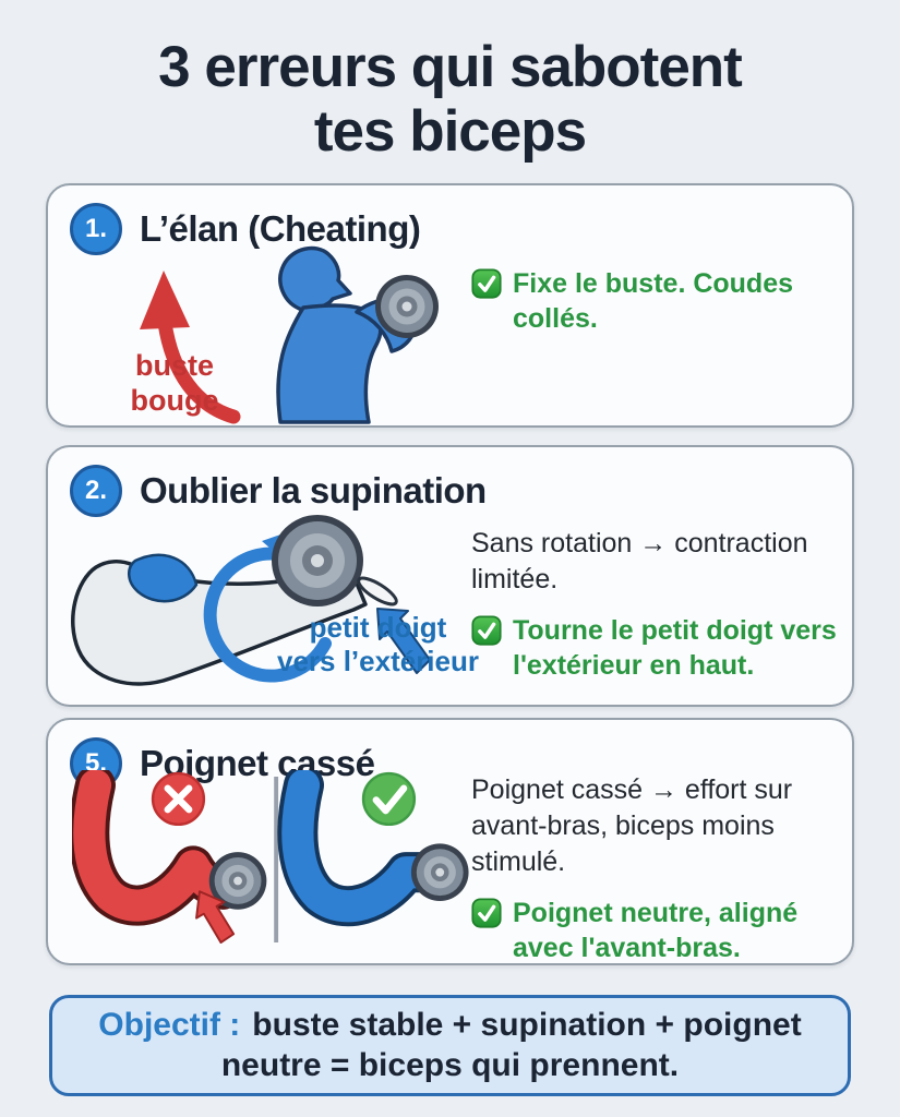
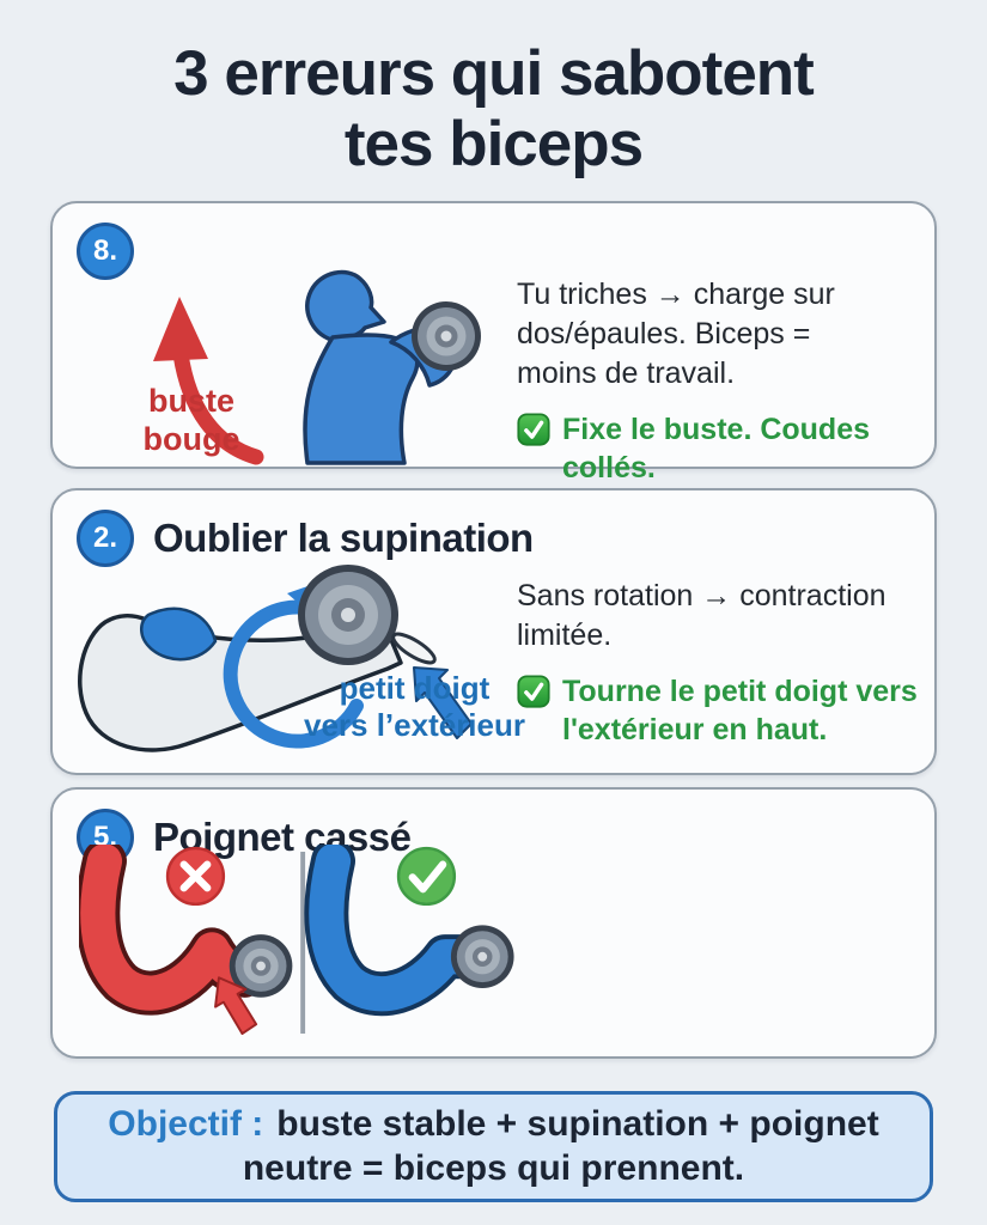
  3 erreurs qui sabotent
  tes biceps
- 1.
+ 8.
- L’élan (Cheating)
  buste
  bouge
+ Tu triches → charge sur
+ dos/épaules. Biceps =
+ moins de travail.
  Fixe le buste. Coudes collés.
  2.
  Oublier la supination
  petit doigt
  vers l’extérieur
  Sans rotation → contraction
  limitée.
  Tourne le petit doigt vers
  l'extérieur en haut.
  5.
  Poignet cassé
- Poignet cassé → effort sur
- avant-bras, biceps moins
- stimulé.
- Poignet neutre, aligné
- avec l'avant-bras.
  Objectif : buste stable + supination + poignet
  neutre = biceps qui prennent.
